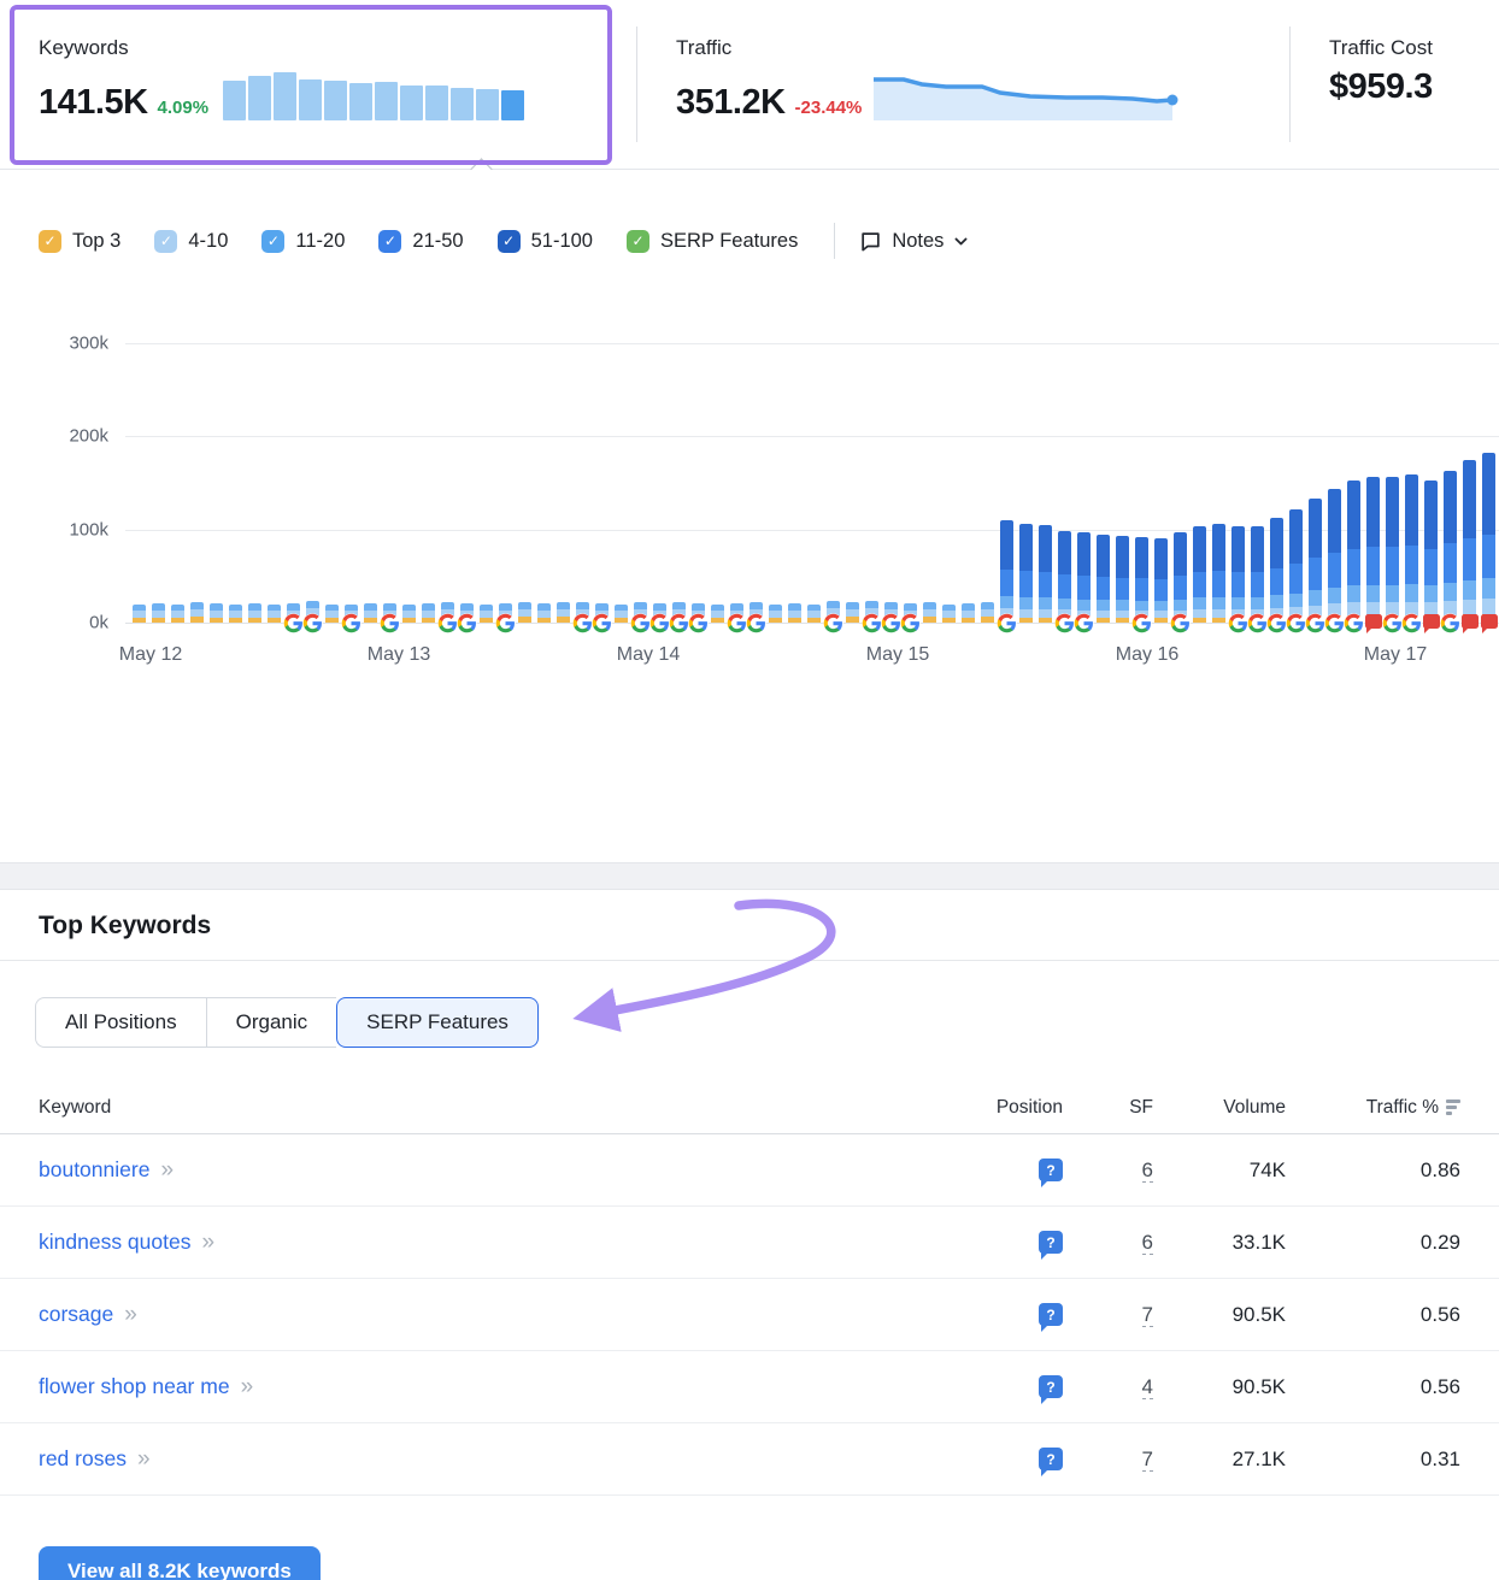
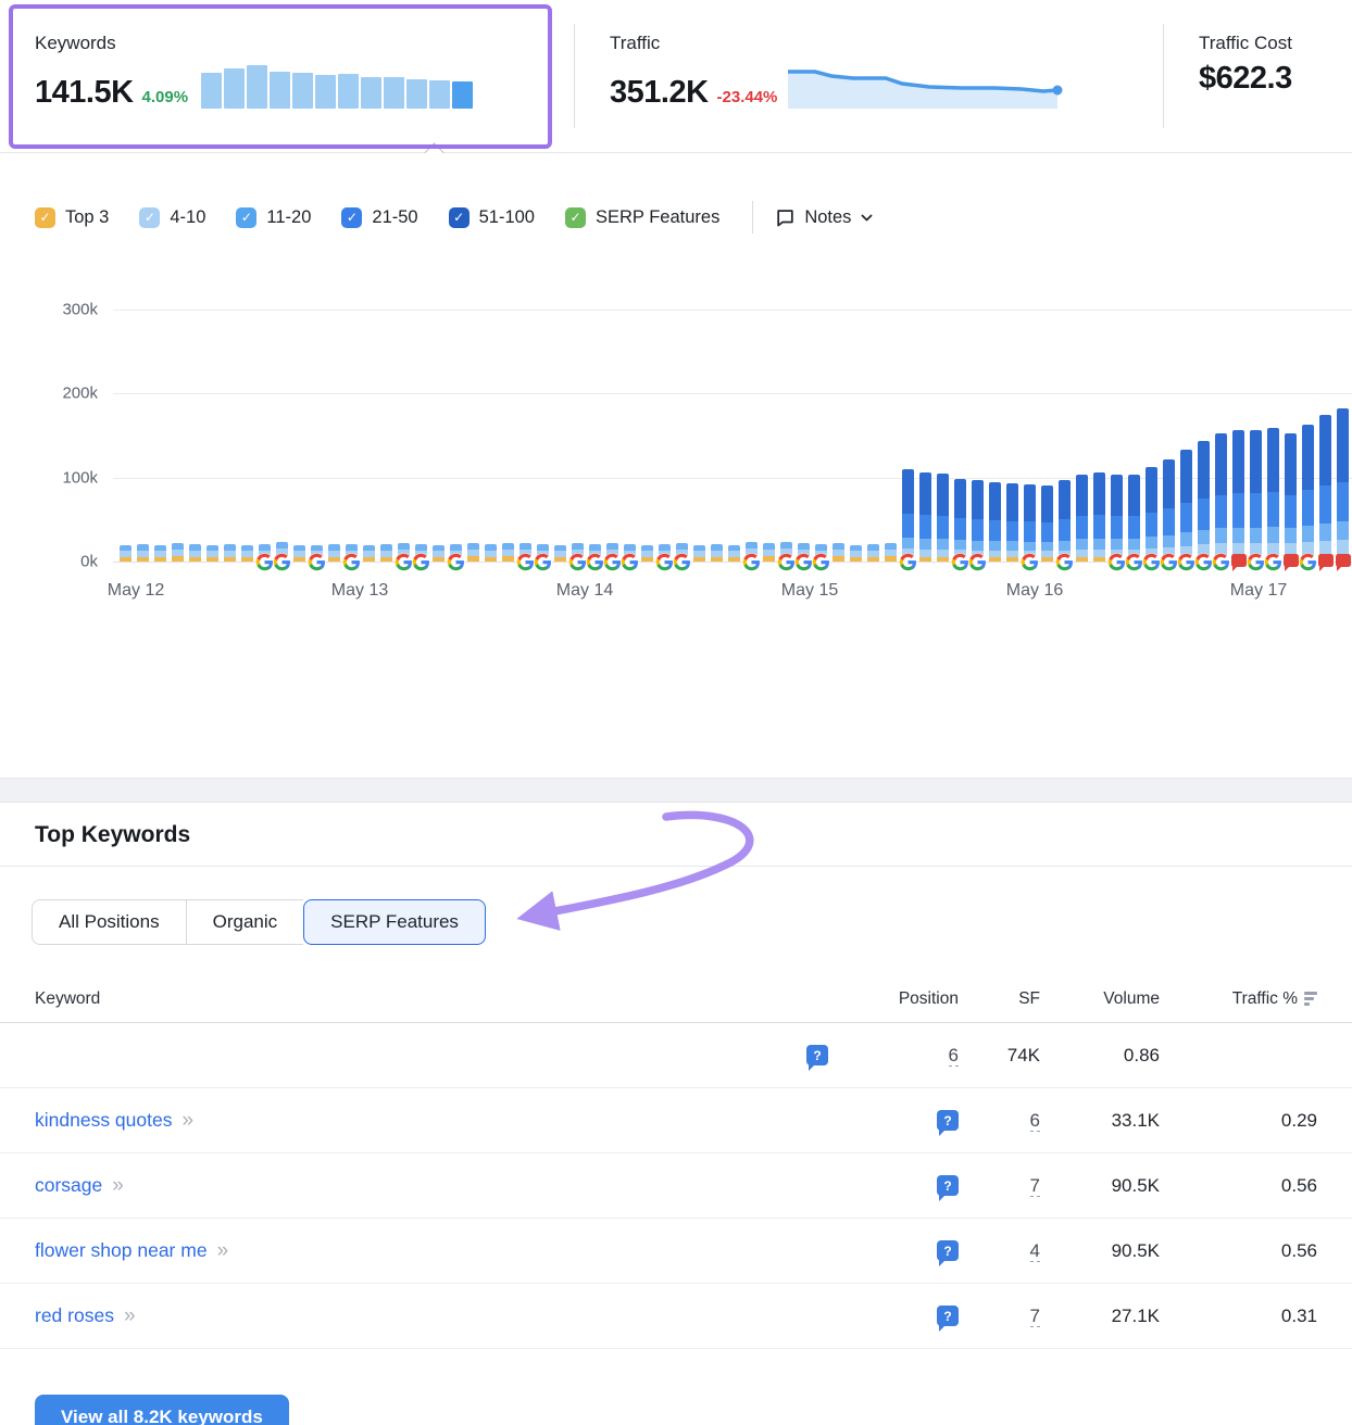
  Keywords
  141.5K
  4.09%
  Traffic
  351.2K
  -23.44%
  Traffic Cost
- $959.3
+ $622.3
  ✓
  Top 3
  ✓
  4-10
  ✓
  11-20
  ✓
  21-50
  ✓
  51-100
  ✓
  SERP Features
  Notes
  300k
  200k
  100k
  0k
  May 12
  May 13
  May 14
  May 15
  May 16
  May 17
  Top Keywords
  All Positions
  Organic
  SERP Features
  Keyword
  Position
  SF
  Volume
  Traffic %
- boutonniere »
  ?
  6
  74K
  0.86
  kindness quotes »
  ?
  6
  33.1K
  0.29
  corsage »
  ?
  7
  90.5K
  0.56
  flower shop near me »
  ?
  4
  90.5K
  0.56
  red roses »
  ?
  7
  27.1K
  0.31
  View all 8.2K keywords
